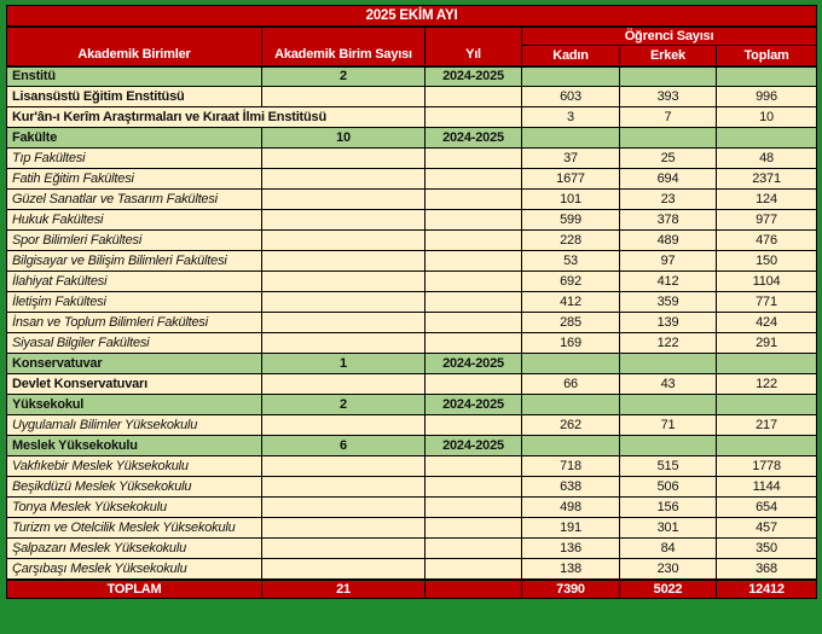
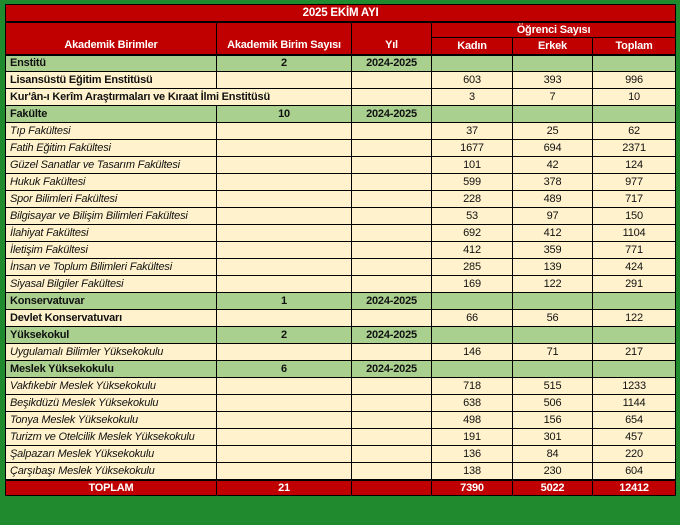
  2025 EKİM AYI
  Akademik Birimler	Akademik Birim Sayısı	Yıl	Öğrenci Sayısı
  Kadın	Erkek	Toplam
  Enstitü	2	2024-2025
  Lisansüstü Eğitim Enstitüsü			603	393	996
  Kur'ân-ı Kerîm Araştırmaları ve Kıraat İlmi Enstitüsü		3	7	10
  Fakülte	10	2024-2025
- Tıp Fakültesi			37	25	48
+ Tıp Fakültesi			37	25	62
  Fatih Eğitim Fakültesi			1677	694	2371
- Güzel Sanatlar ve Tasarım Fakültesi			101	23	124
+ Güzel Sanatlar ve Tasarım Fakültesi			101	42	124
  Hukuk Fakültesi			599	378	977
- Spor Bilimleri Fakültesi			228	489	476
+ Spor Bilimleri Fakültesi			228	489	717
  Bilgisayar ve Bilişim Bilimleri Fakültesi			53	97	150
  İlahiyat Fakültesi			692	412	1104
  İletişim Fakültesi			412	359	771
  İnsan ve Toplum Bilimleri Fakültesi			285	139	424
  Siyasal Bilgiler Fakültesi			169	122	291
  Konservatuvar	1	2024-2025
- Devlet Konservatuvarı			66	43	122
+ Devlet Konservatuvarı			66	56	122
  Yüksekokul	2	2024-2025
- Uygulamalı Bilimler Yüksekokulu			262	71	217
+ Uygulamalı Bilimler Yüksekokulu			146	71	217
  Meslek Yüksekokulu	6	2024-2025
- Vakfıkebir Meslek Yüksekokulu			718	515	1778
+ Vakfıkebir Meslek Yüksekokulu			718	515	1233
  Beşikdüzü Meslek Yüksekokulu			638	506	1144
  Tonya Meslek Yüksekokulu			498	156	654
  Turizm ve Otelcilik Meslek Yüksekokulu			191	301	457
- Şalpazarı Meslek Yüksekokulu			136	84	350
+ Şalpazarı Meslek Yüksekokulu			136	84	220
- Çarşıbaşı Meslek Yüksekokulu			138	230	368
+ Çarşıbaşı Meslek Yüksekokulu			138	230	604
  TOPLAM	21		7390	5022	12412
